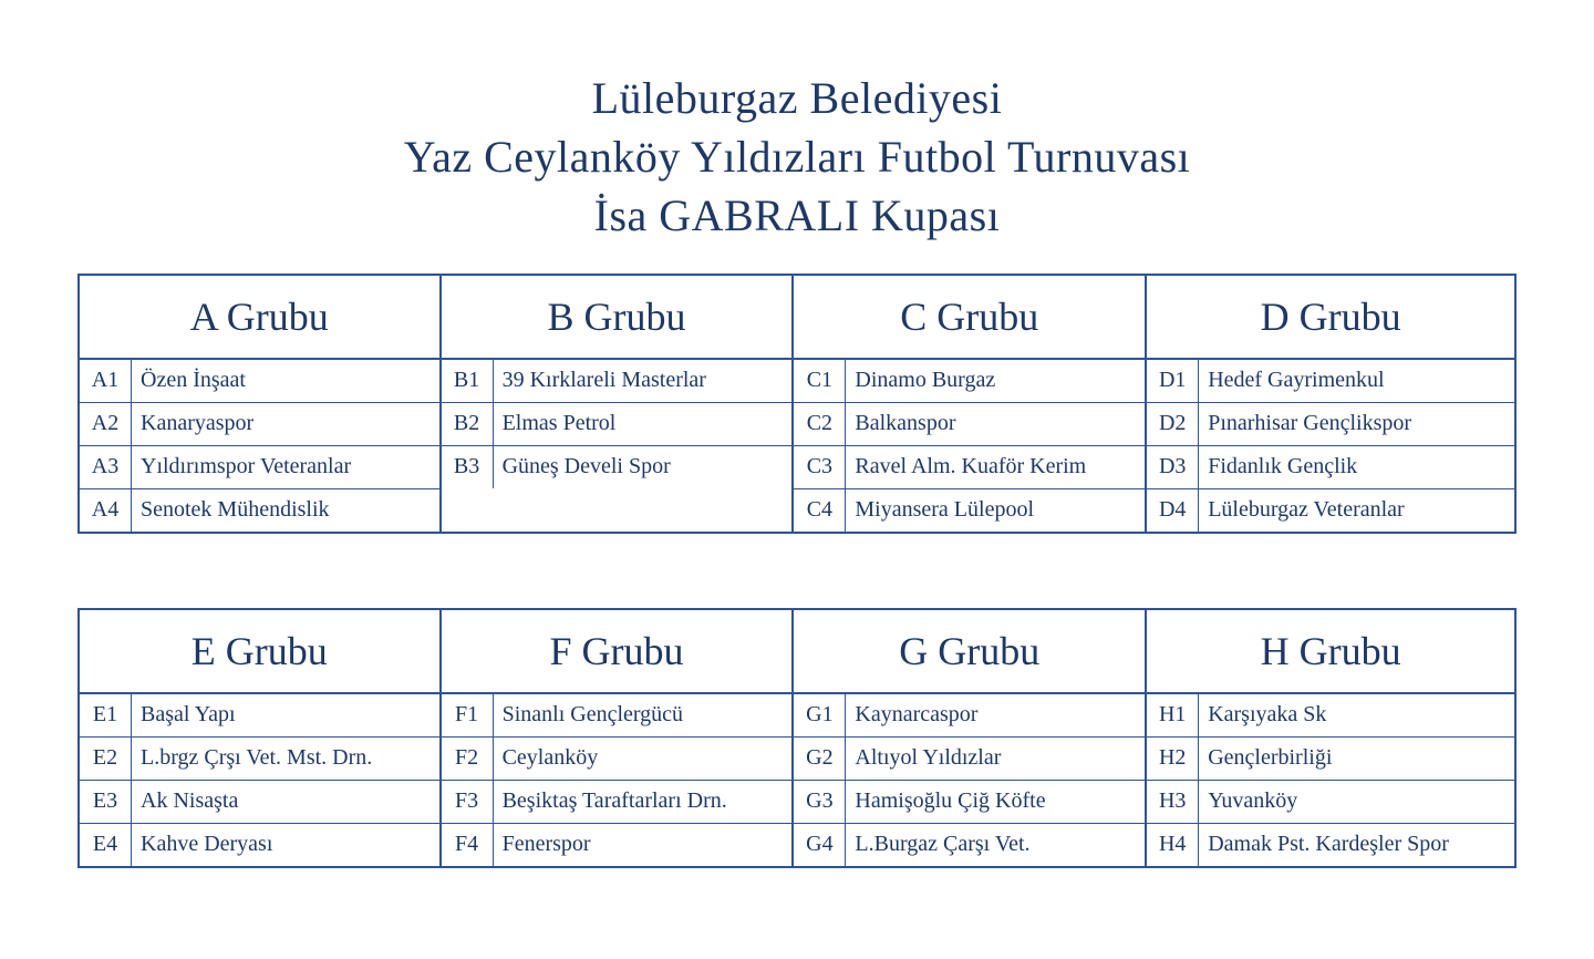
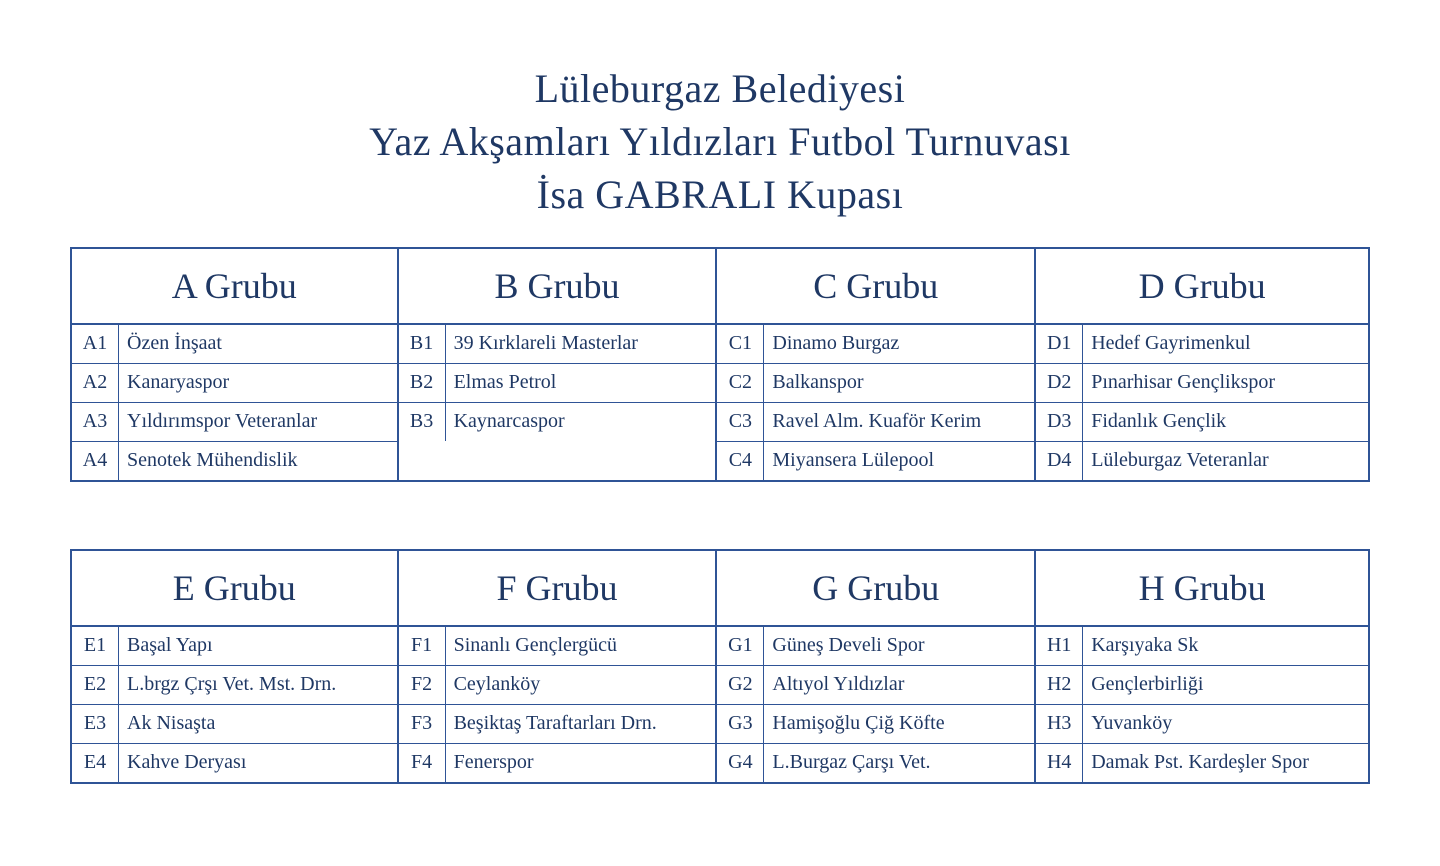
  Lüleburgaz Belediyesi
- Yaz Ceylanköy Yıldızları Futbol Turnuvası
+ Yaz Akşamları Yıldızları Futbol Turnuvası
  İsa GABRALI Kupası
  A Grubu
  A1
  Özen İnşaat
  A2
  Kanaryaspor
  A3
  Yıldırımspor Veteranlar
  A4
  Senotek Mühendislik
  B Grubu
  B1
  39 Kırklareli Masterlar
  B2
  Elmas Petrol
  B3
- Güneş Develi Spor
+ Kaynarcaspor
  C Grubu
  C1
  Dinamo Burgaz
  C2
  Balkanspor
  C3
  Ravel Alm. Kuaför Kerim
  C4
  Miyansera Lülepool
  D Grubu
  D1
  Hedef Gayrimenkul
  D2
  Pınarhisar Gençlikspor
  D3
  Fidanlık Gençlik
  D4
  Lüleburgaz Veteranlar
  E Grubu
  E1
  Başal Yapı
  E2
  L.brgz Çrşı Vet. Mst. Drn.
  E3
  Ak Nisaşta
  E4
  Kahve Deryası
  F Grubu
  F1
  Sinanlı Gençlergücü
  F2
  Ceylanköy
  F3
  Beşiktaş Taraftarları Drn.
  F4
  Fenerspor
  G Grubu
  G1
- Kaynarcaspor
+ Güneş Develi Spor
  G2
  Altıyol Yıldızlar
  G3
  Hamişoğlu Çiğ Köfte
  G4
  L.Burgaz Çarşı Vet.
  H Grubu
  H1
  Karşıyaka Sk
  H2
  Gençlerbirliği
  H3
  Yuvanköy
  H4
  Damak Pst. Kardeşler Spor
